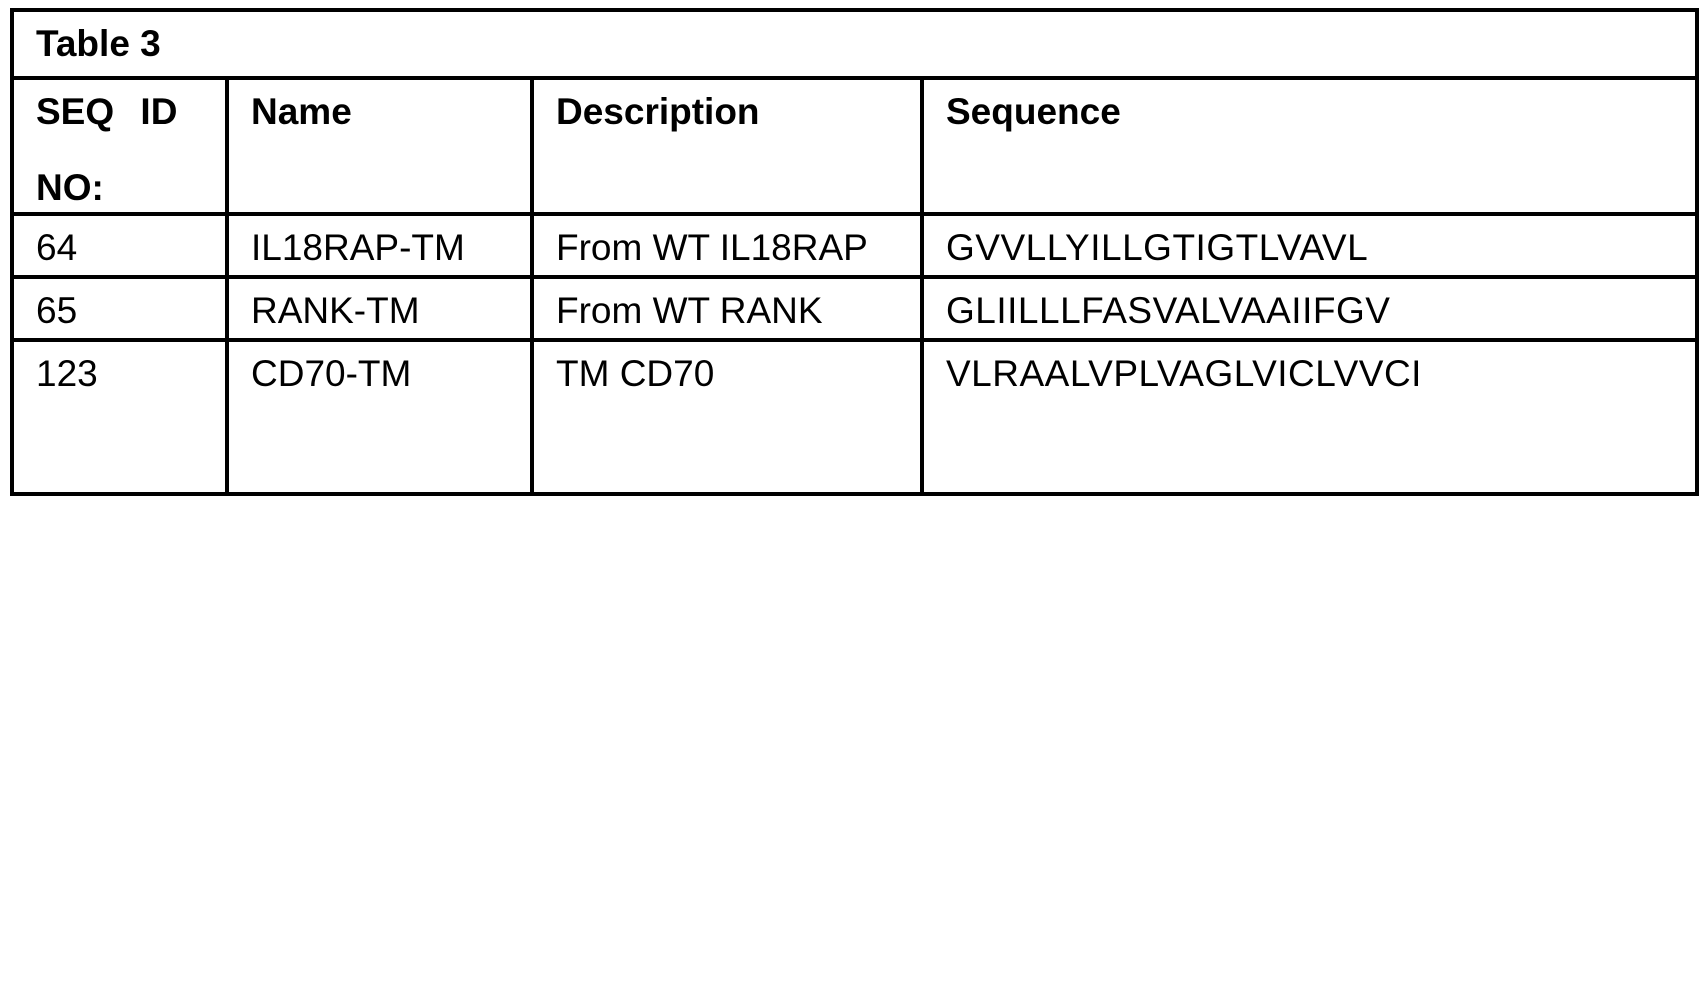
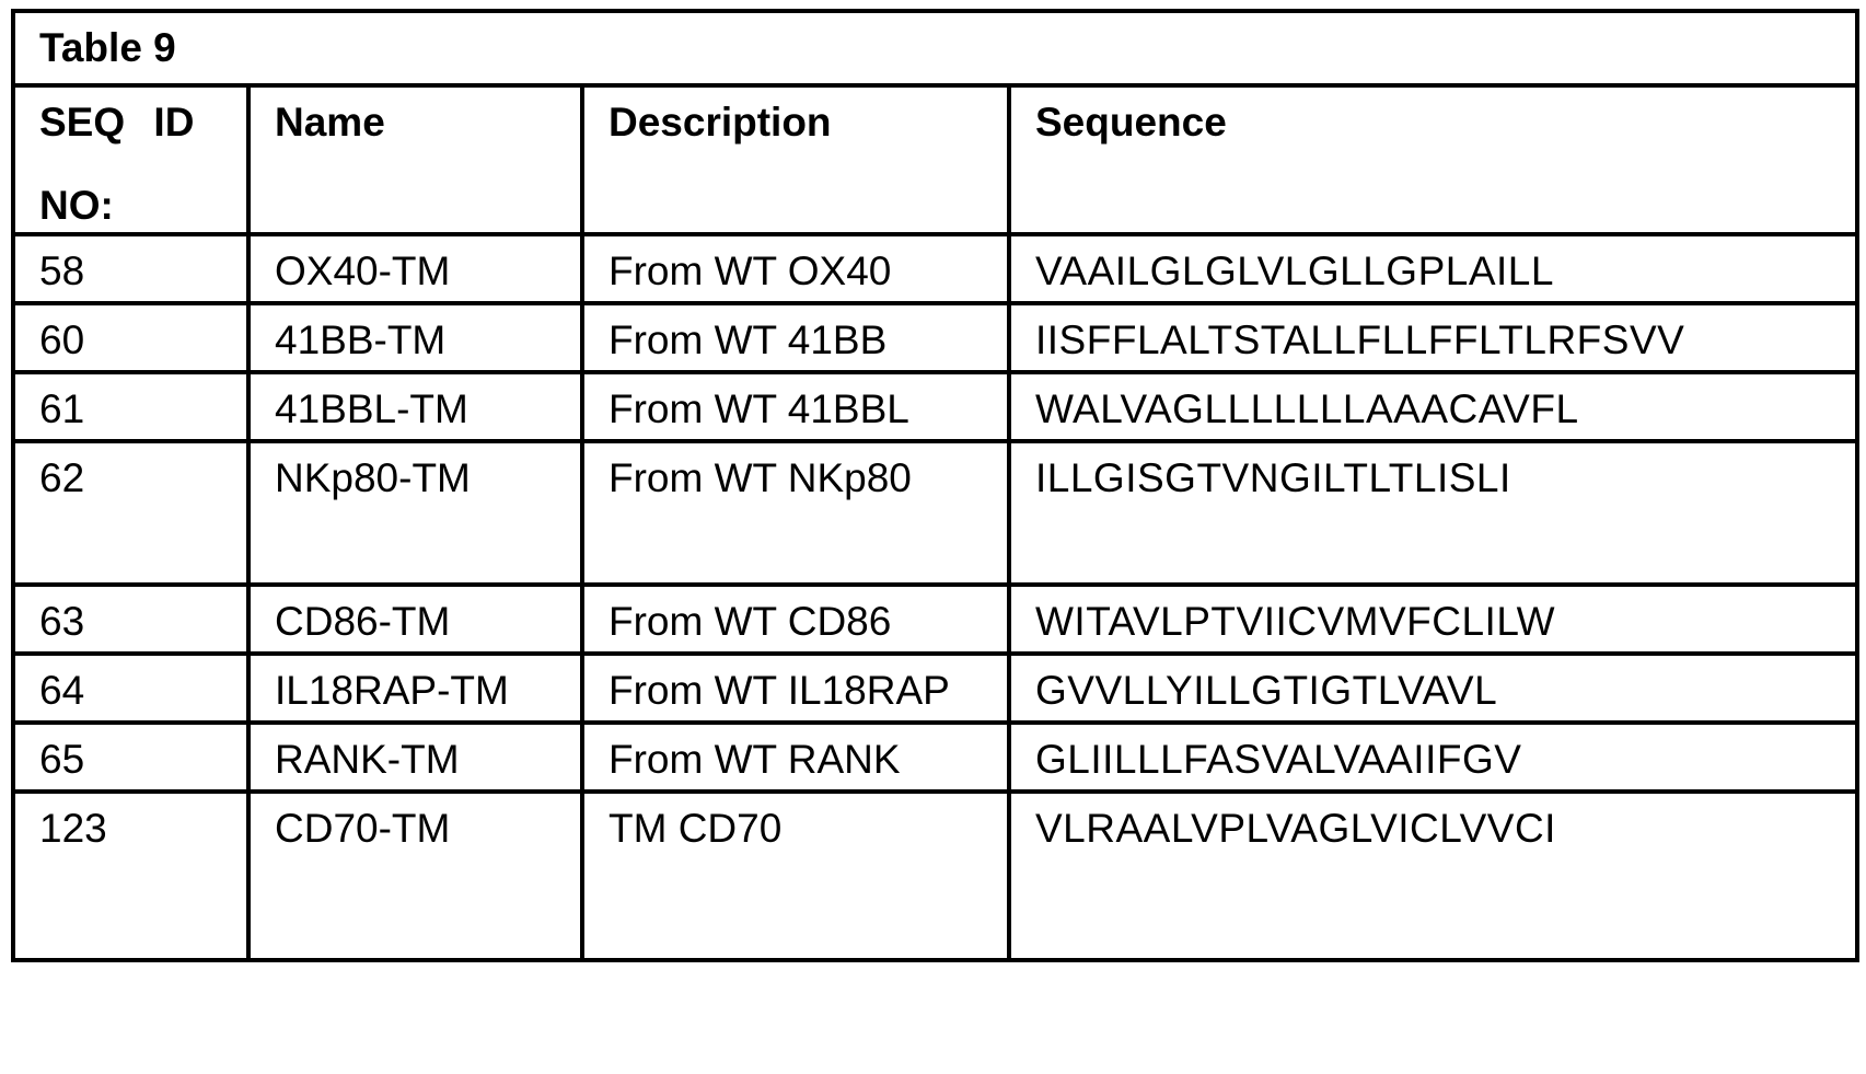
- Table 3
+ Table 9
  SEQ ID NO:	Name	Description	Sequence
+ 58	OX40-TM	From WT OX40	VAAILGLGLVLGLLGPLAILL
+ 60	41BB-TM	From WT 41BB	IISFFLALTSTALLFLLFFLTLRFSVV
+ 61	41BBL-TM	From WT 41BBL	WALVAGLLLLLLLAAACAVFL
+ 62	NKp80-TM	From WT NKp80	ILLGISGTVNGILTLTLISLI
+ 63	CD86-TM	From WT CD86	WITAVLPTVIICVMVFCLILW
  64	IL18RAP-TM	From WT IL18RAP	GVVLLYILLGTIGTLVAVL
  65	RANK-TM	From WT RANK	GLIILLLFASVALVAAIIFGV
  123	CD70-TM	TM CD70	VLRAALVPLVAGLVICLVVCI
